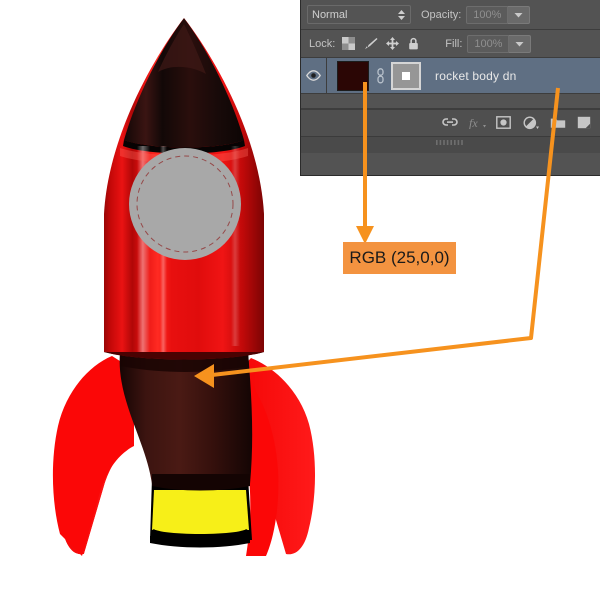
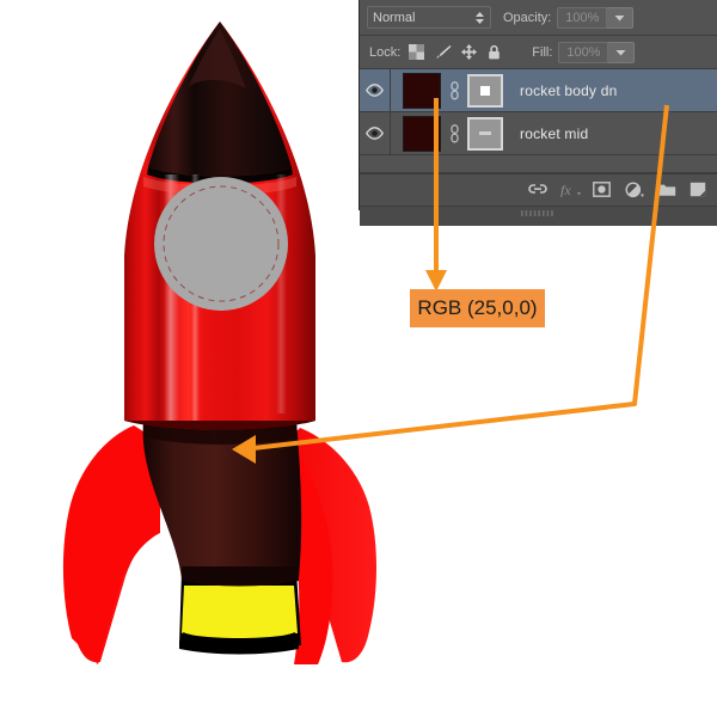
  Normal
  Opacity:
  100%
  Lock:
  Fill:
  100%
  rocket body dn
+ rocket mid
  fx
  RGB (25,0,0)
